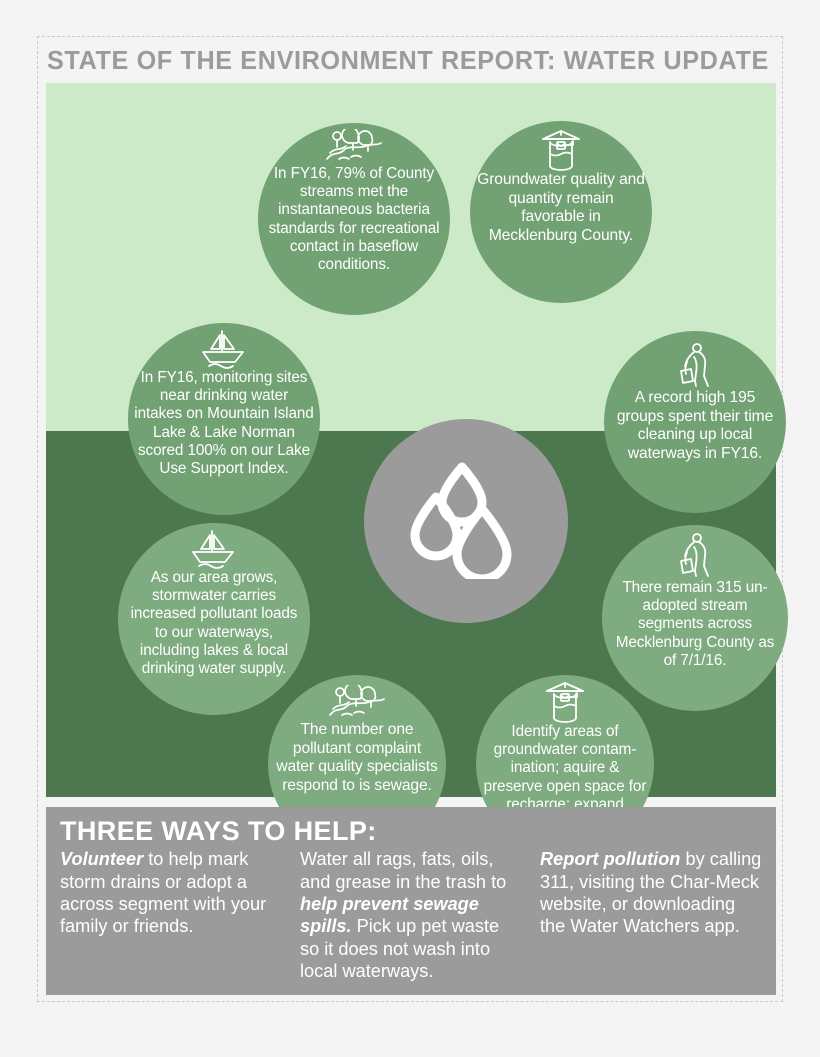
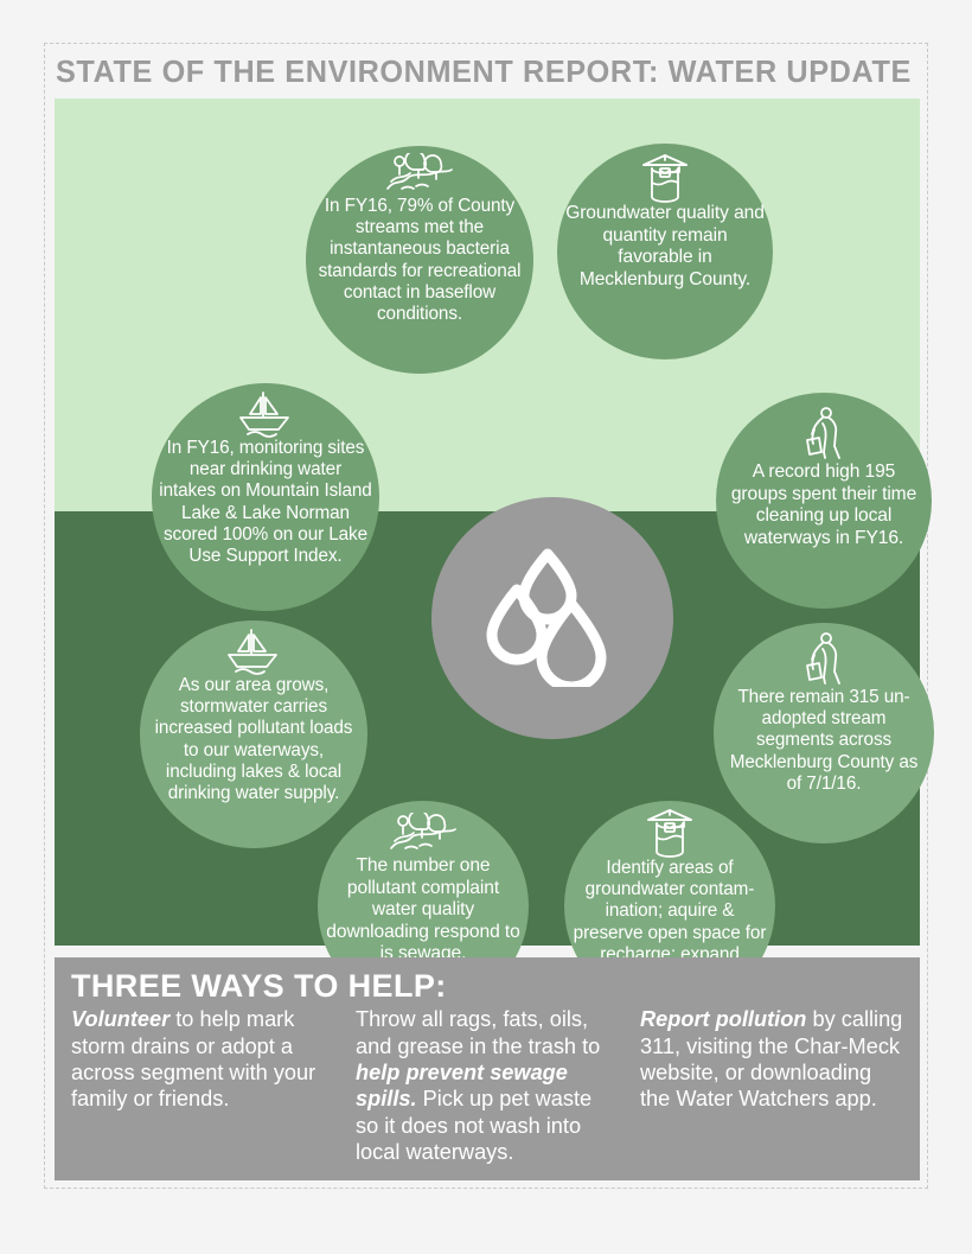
  STATE OF THE ENVIRONMENT REPORT: WATER UPDATE
  In FY16, 79% of County streams met the instantaneous bacteria standards for recreational contact in baseflow conditions.
  Groundwater quality and quantity remain favorable in Mecklenburg County.
  A record high 195 groups spent their time cleaning up local waterways in FY16.
  In FY16, monitoring sites near drinking water intakes on Mountain Island Lake & Lake Norman scored 100% on our Lake Use Support Index.
  As our area grows, stormwater carries increased pollutant loads to our waterways, including lakes & local drinking water supply.
  There remain 315 un-adopted stream segments across Mecklenburg County as of 7/1/16.
- The number one pollutant complaint water quality specialists respond to is sewage.
+ The number one pollutant complaint water quality downloading respond to is sewage.
  Identify areas of groundwater contam-ination; aquire & preserve open space for recharge; expand
  THREE WAYS TO HELP:
  Volunteer to help mark storm drains or adopt a across segment with your family or friends.
- Water all rags, fats, oils, and grease in the trash to help prevent sewage spills. Pick up pet waste so it does not wash into local waterways.
+ Throw all rags, fats, oils, and grease in the trash to help prevent sewage spills. Pick up pet waste so it does not wash into local waterways.
  Report pollution by calling 311, visiting the Char-Meck website, or downloading the Water Watchers app.
